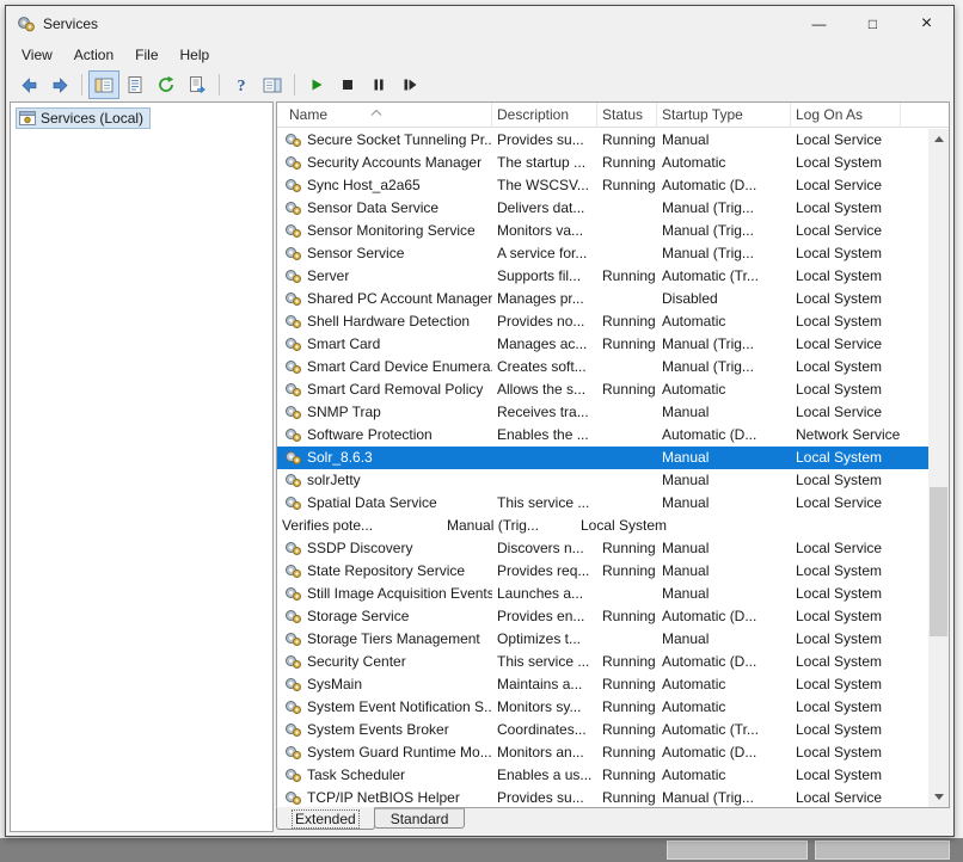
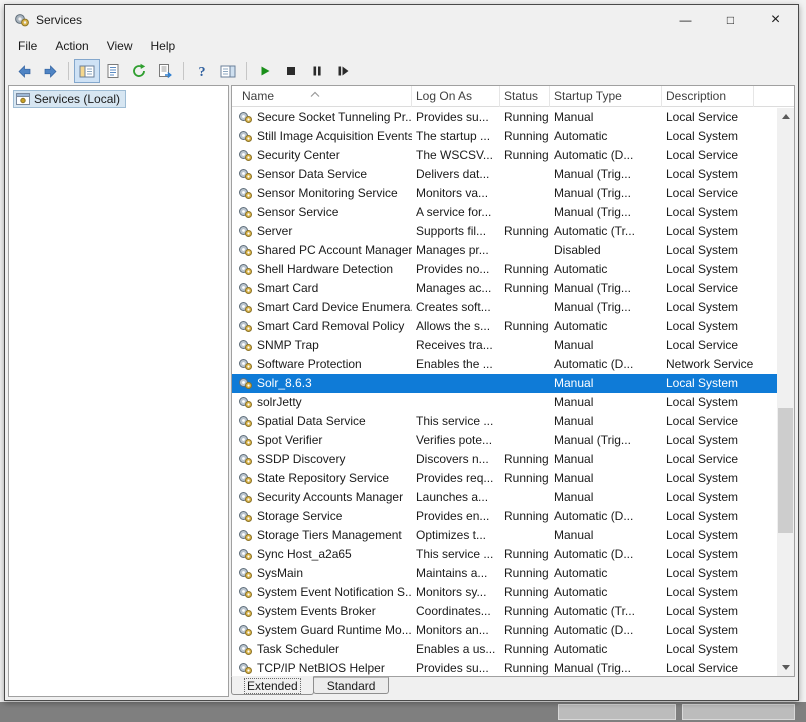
  Services
  —
  □
  ×
- View
+ File
  Action
- File
+ View
  Help
  ?
  Services (Local)
  Name
- Description
+ Log On As
  Status
  Startup Type
- Log On As
+ Description
  Secure Socket Tunneling Pr..
  Provides su...
  Running
  Manual
  Local Service
- Security Accounts Manager
+ Still Image Acquisition Events
  The startup ...
  Running
  Automatic
  Local System
- Sync Host_a2a65
+ Security Center
  The WSCSV...
  Running
  Automatic (D...
  Local Service
  Sensor Data Service
  Delivers dat...
  Manual (Trig...
  Local System
  Sensor Monitoring Service
  Monitors va...
  Manual (Trig...
  Local Service
  Sensor Service
  A service for...
  Manual (Trig...
  Local System
  Server
  Supports fil...
  Running
  Automatic (Tr...
  Local System
  Shared PC Account Manager
  Manages pr...
  Disabled
  Local System
  Shell Hardware Detection
  Provides no...
  Running
  Automatic
  Local System
  Smart Card
  Manages ac...
  Running
  Manual (Trig...
  Local Service
  Smart Card Device Enumera
  Creates soft...
  Manual (Trig...
  Local System
  Smart Card Removal Policy
  Allows the s...
  Running
  Automatic
  Local System
  SNMP Trap
  Receives tra...
  Manual
  Local Service
  Software Protection
  Enables the ...
  Automatic (D...
  Network Service
  Solr_8.6.3
  Manual
  Local System
  solrJetty
  Manual
  Local System
  Spatial Data Service
  This service ...
  Manual
  Local Service
+ Spot Verifier
  Verifies pote...
  Manual (Trig...
  Local System
  SSDP Discovery
  Discovers n...
  Running
  Manual
  Local Service
  State Repository Service
  Provides req...
  Running
  Manual
  Local System
- Still Image Acquisition Events
+ Security Accounts Manager
  Launches a...
  Manual
  Local System
  Storage Service
  Provides en...
  Running
  Automatic (D...
  Local System
  Storage Tiers Management
  Optimizes t...
  Manual
  Local System
- Security Center
+ Sync Host_a2a65
  This service ...
  Running
  Automatic (D...
  Local System
  SysMain
  Maintains a...
  Running
  Automatic
  Local System
  System Event Notification S..
  Monitors sy...
  Running
  Automatic
  Local System
  System Events Broker
  Coordinates...
  Running
  Automatic (Tr...
  Local System
  System Guard Runtime Mo...
  Monitors an...
  Running
  Automatic (D...
  Local System
  Task Scheduler
  Enables a us...
  Running
  Automatic
  Local System
  TCP/IP NetBIOS Helper
  Provides su...
  Running
  Manual (Trig...
  Local Service
  Extended
  Standard
